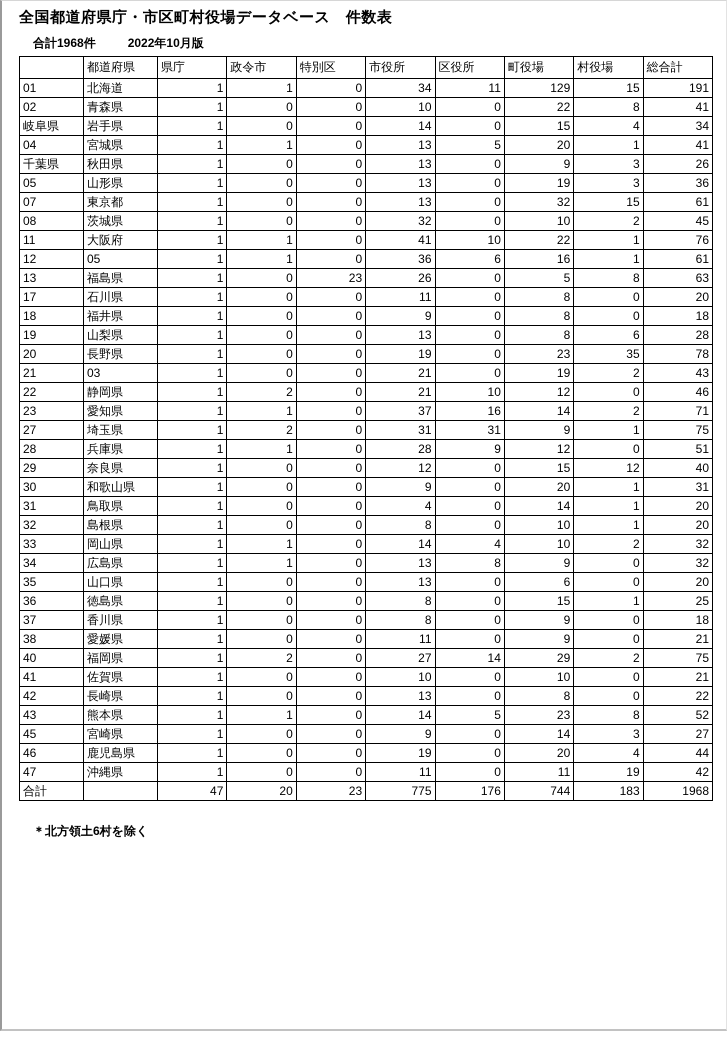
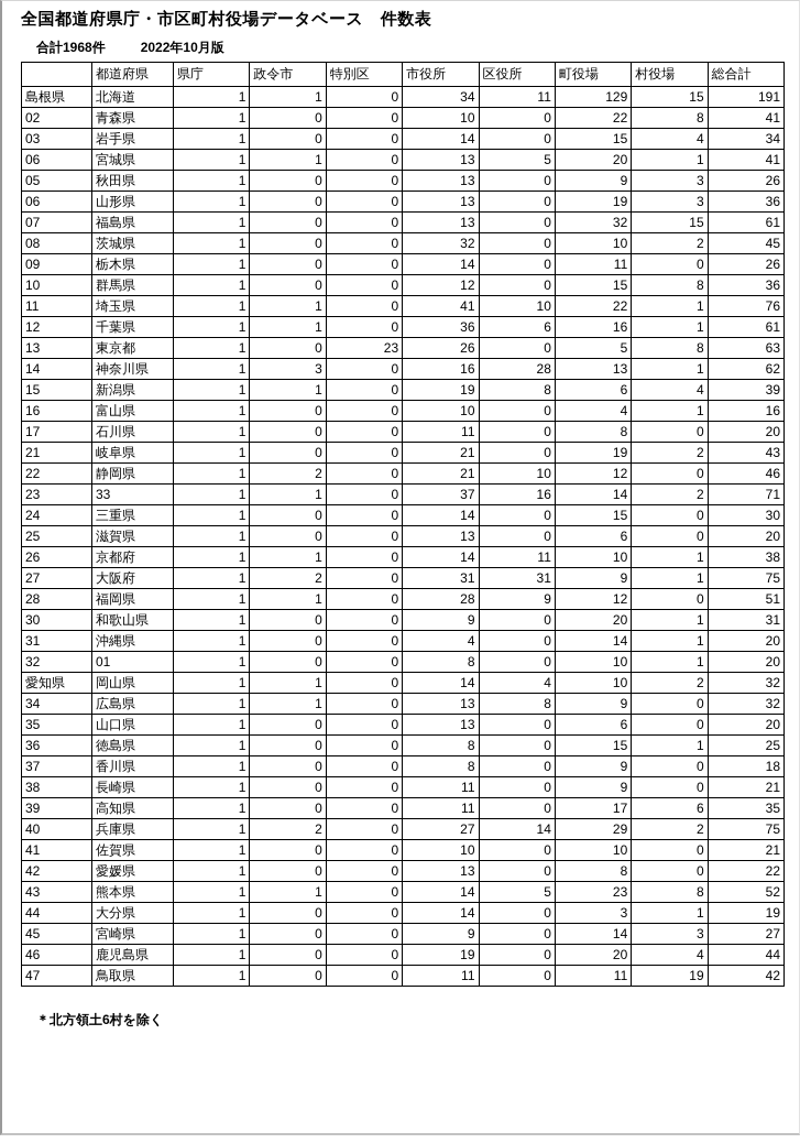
  全国都道府県庁・市区町村役場データベース 件数表
  合計1968件 2022年10月版
  	都道府県	県庁	政令市	特別区	市役所	区役所	町役場	村役場	総合計
- 01	北海道	1	1	0	34	11	129	15	191
+ 島根県	北海道	1	1	0	34	11	129	15	191
  02	青森県	1	0	0	10	0	22	8	41
- 岐阜県	岩手県	1	0	0	14	0	15	4	34
+ 03	岩手県	1	0	0	14	0	15	4	34
- 04	宮城県	1	1	0	13	5	20	1	41
+ 06	宮城県	1	1	0	13	5	20	1	41
- 千葉県	秋田県	1	0	0	13	0	9	3	26
+ 05	秋田県	1	0	0	13	0	9	3	26
- 05	山形県	1	0	0	13	0	19	3	36
+ 06	山形県	1	0	0	13	0	19	3	36
- 07	東京都	1	0	0	13	0	32	15	61
+ 07	福島県	1	0	0	13	0	32	15	61
  08	茨城県	1	0	0	32	0	10	2	45
+ 09	栃木県	1	0	0	14	0	11	0	26
+ 10	群馬県	1	0	0	12	0	15	8	36
- 11	大阪府	1	1	0	41	10	22	1	76
+ 11	埼玉県	1	1	0	41	10	22	1	76
- 12	05	1	1	0	36	6	16	1	61
+ 12	千葉県	1	1	0	36	6	16	1	61
- 13	福島県	1	0	23	26	0	5	8	63
+ 13	東京都	1	0	23	26	0	5	8	63
+ 14	神奈川県	1	3	0	16	28	13	1	62
+ 15	新潟県	1	1	0	19	8	6	4	39
+ 16	富山県	1	0	0	10	0	4	1	16
  17	石川県	1	0	0	11	0	8	0	20
- 18	福井県	1	0	0	9	0	8	0	18
- 19	山梨県	1	0	0	13	0	8	6	28
- 20	長野県	1	0	0	19	0	23	35	78
- 21	03	1	0	0	21	0	19	2	43
+ 21	岐阜県	1	0	0	21	0	19	2	43
  22	静岡県	1	2	0	21	10	12	0	46
- 23	愛知県	1	1	0	37	16	14	2	71
+ 23	33	1	1	0	37	16	14	2	71
+ 24	三重県	1	0	0	14	0	15	0	30
+ 25	滋賀県	1	0	0	13	0	6	0	20
+ 26	京都府	1	1	0	14	11	10	1	38
- 27	埼玉県	1	2	0	31	31	9	1	75
+ 27	大阪府	1	2	0	31	31	9	1	75
- 28	兵庫県	1	1	0	28	9	12	0	51
+ 28	福岡県	1	1	0	28	9	12	0	51
- 29	奈良県	1	0	0	12	0	15	12	40
  30	和歌山県	1	0	0	9	0	20	1	31
- 31	鳥取県	1	0	0	4	0	14	1	20
+ 31	沖縄県	1	0	0	4	0	14	1	20
- 32	島根県	1	0	0	8	0	10	1	20
+ 32	01	1	0	0	8	0	10	1	20
- 33	岡山県	1	1	0	14	4	10	2	32
+ 愛知県	岡山県	1	1	0	14	4	10	2	32
  34	広島県	1	1	0	13	8	9	0	32
  35	山口県	1	0	0	13	0	6	0	20
  36	徳島県	1	0	0	8	0	15	1	25
  37	香川県	1	0	0	8	0	9	0	18
- 38	愛媛県	1	0	0	11	0	9	0	21
+ 38	長崎県	1	0	0	11	0	9	0	21
+ 39	高知県	1	0	0	11	0	17	6	35
- 40	福岡県	1	2	0	27	14	29	2	75
+ 40	兵庫県	1	2	0	27	14	29	2	75
  41	佐賀県	1	0	0	10	0	10	0	21
- 42	長崎県	1	0	0	13	0	8	0	22
+ 42	愛媛県	1	0	0	13	0	8	0	22
  43	熊本県	1	1	0	14	5	23	8	52
+ 44	大分県	1	0	0	14	0	3	1	19
  45	宮崎県	1	0	0	9	0	14	3	27
  46	鹿児島県	1	0	0	19	0	20	4	44
- 47	沖縄県	1	0	0	11	0	11	19	42
+ 47	鳥取県	1	0	0	11	0	11	19	42
- 合計		47	20	23	775	176	744	183	1968
  ＊北方領土6村を除く
